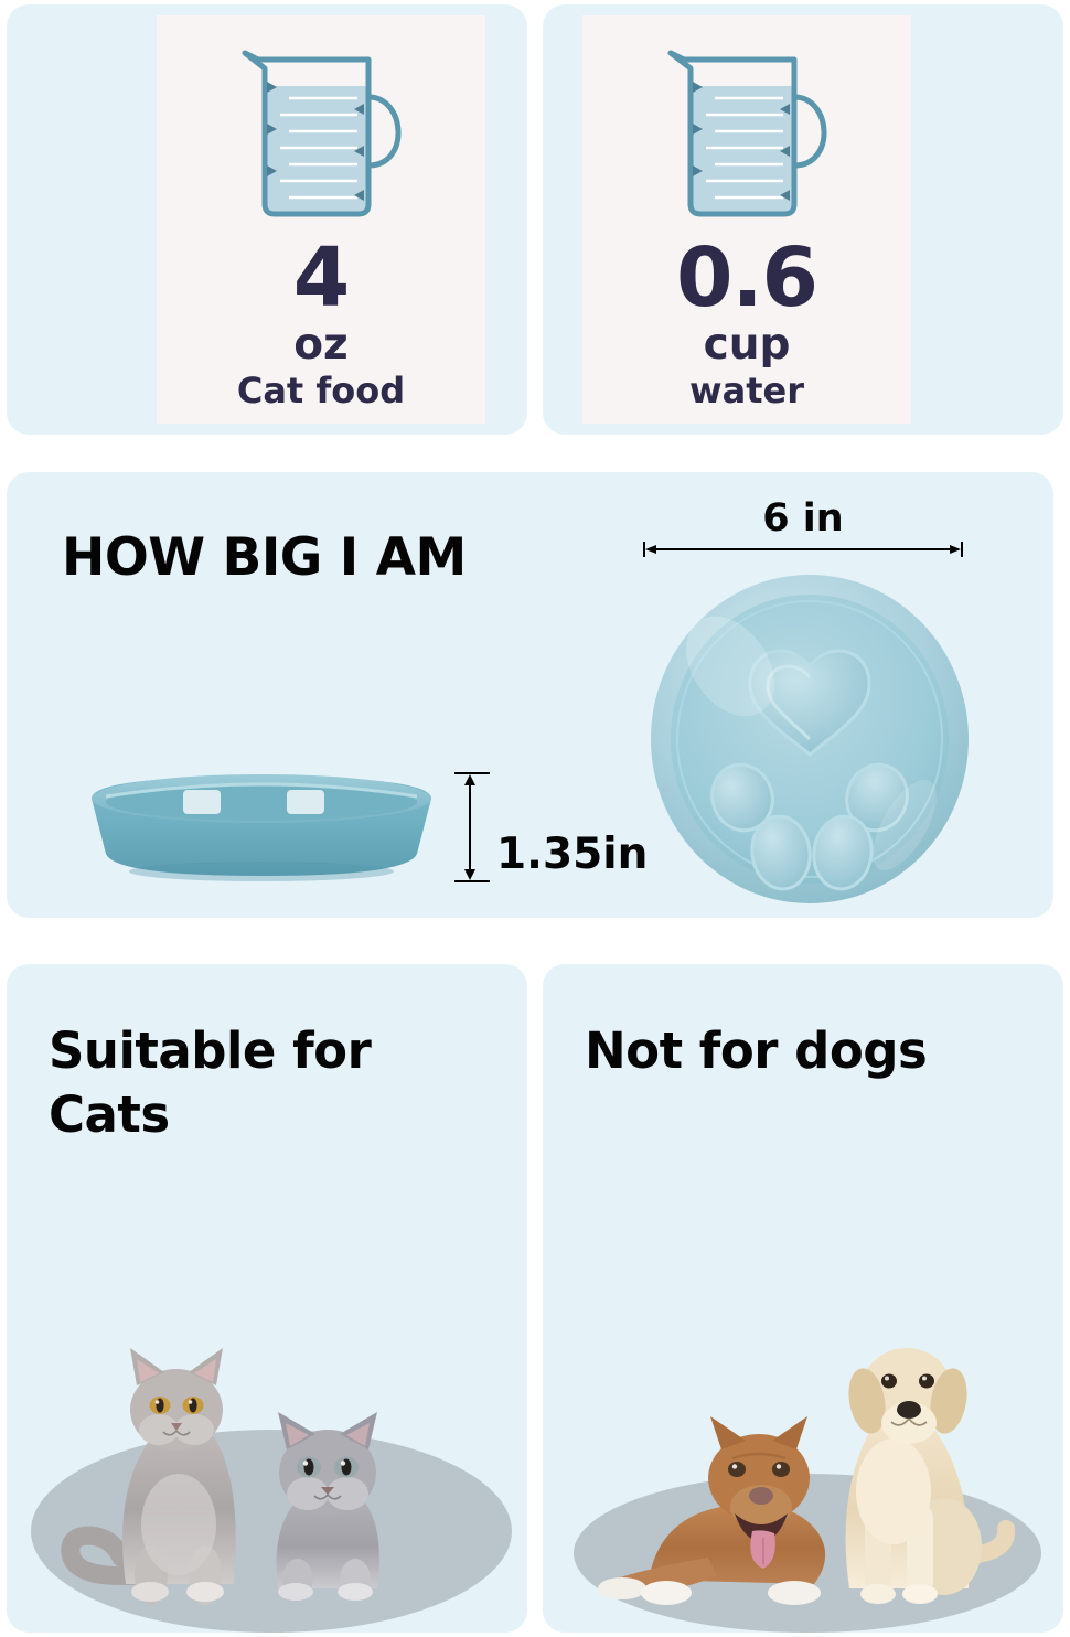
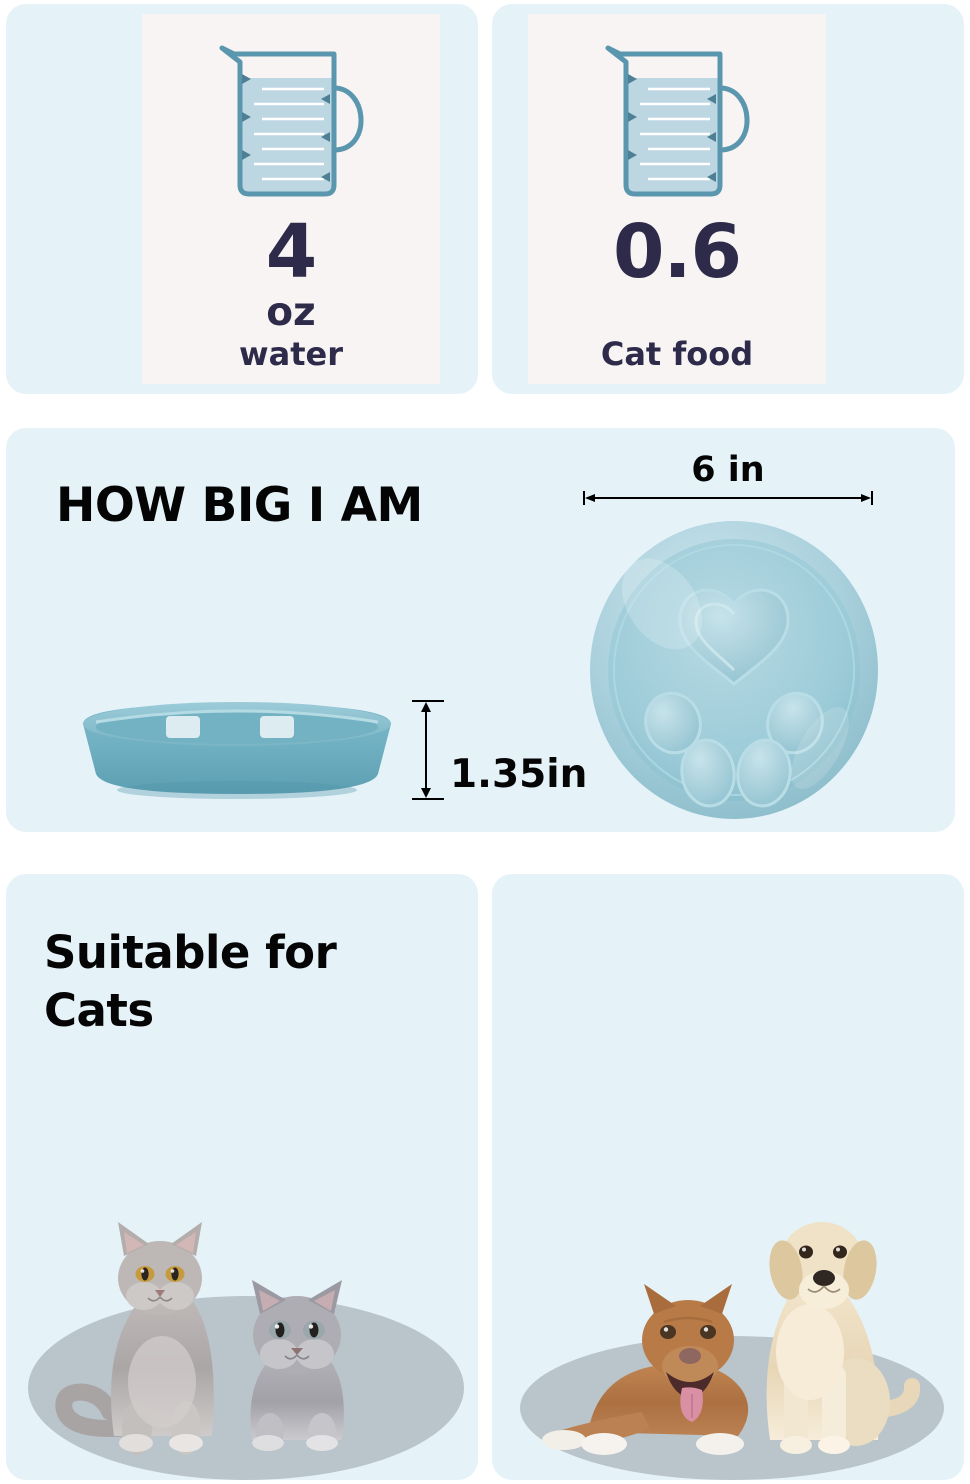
  4
  oz
- Cat food
+ water
  0.6
- cup
- water
+ Cat food
  HOW BIG I AM
  6 in
  1.35in
  Suitable for Cats
- Not for dogs
